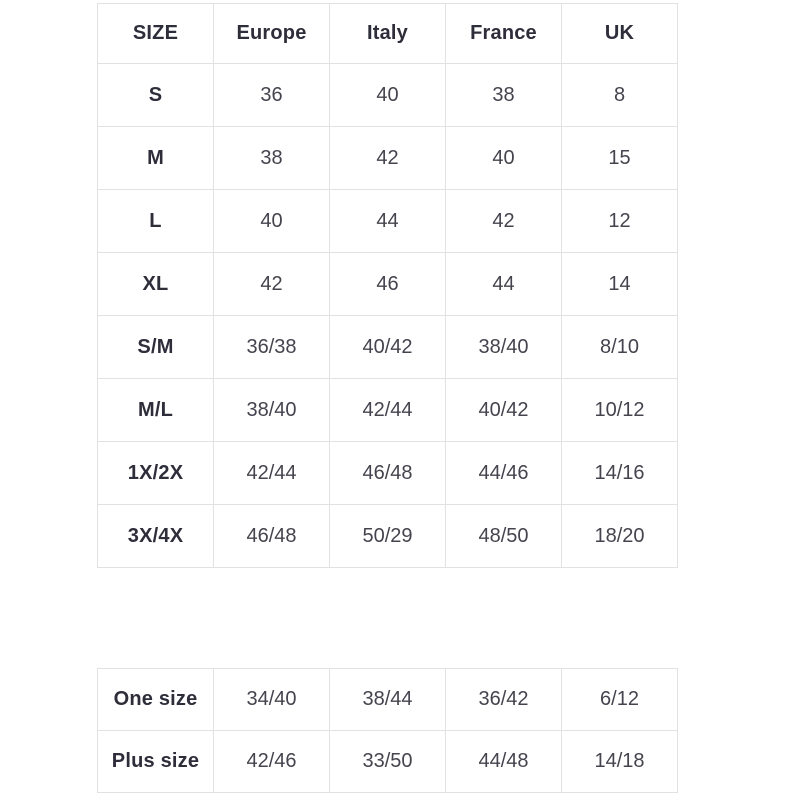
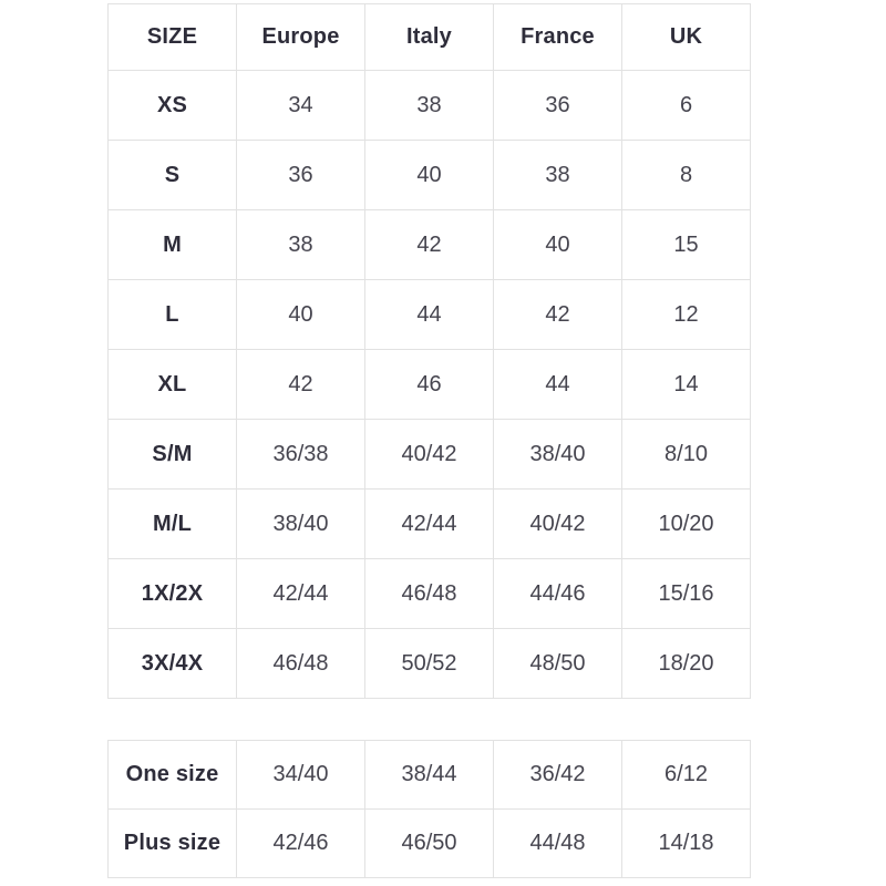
  SIZE	Europe	Italy	France	UK
+ XS	34	38	36	6
  S	36	40	38	8
  M	38	42	40	15
  L	40	44	42	12
  XL	42	46	44	14
  S/M	36/38	40/42	38/40	8/10
- M/L	38/40	42/44	40/42	10/12
+ M/L	38/40	42/44	40/42	10/20
- 1X/2X	42/44	46/48	44/46	14/16
+ 1X/2X	42/44	46/48	44/46	15/16
- 3X/4X	46/48	50/29	48/50	18/20
+ 3X/4X	46/48	50/52	48/50	18/20
  One size	34/40	38/44	36/42	6/12
- Plus size	42/46	33/50	44/48	14/18
+ Plus size	42/46	46/50	44/48	14/18
